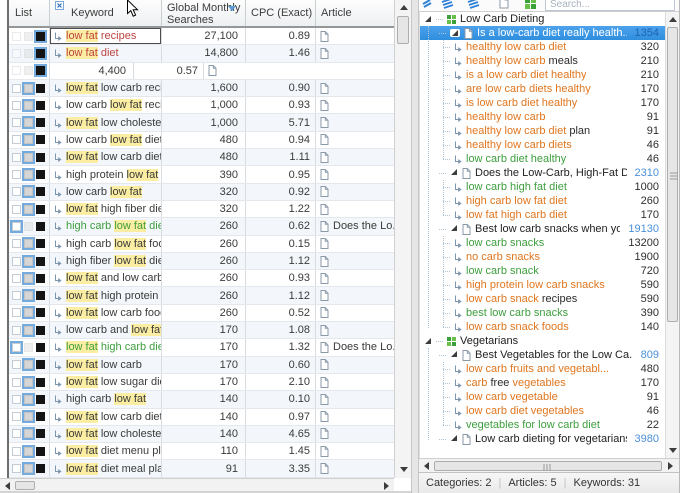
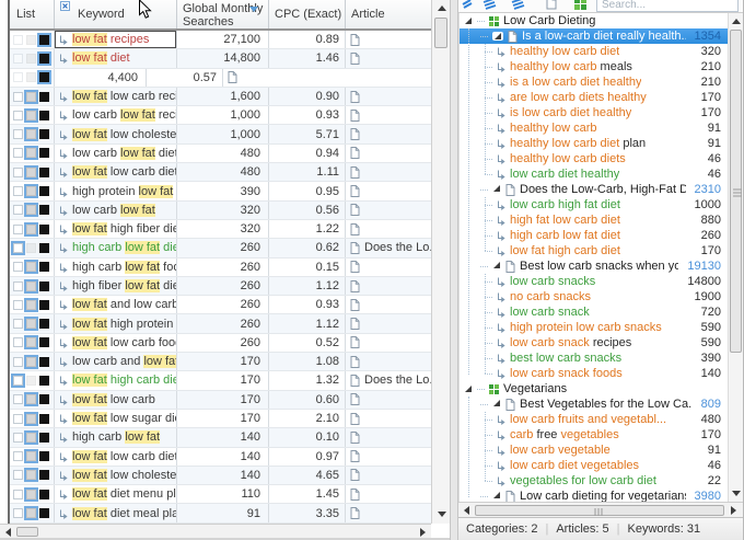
  List
  Keyword
  Global Monthly Searches
  CPC (Exact)
  Article
  low fat recipes
  27,100
  0.89
  low fat diet
  14,800
  1.46
  4,400
  0.57
  low fat low carb rec
  1,600
  0.90
  low carb low fat rec
  1,000
  0.93
  low fat low choleste
  1,000
  5.71
  low carb low fat die
  480
  0.94
  low fat low carb die
  480
  1.11
  high protein low fat
  390
  0.95
  low carb low fat
  320
- 0.92
+ 0.56
  low fat high fiber die
  320
  1.22
  high carb low fat die
  260
  0.62
  Does the Lo
  high carb low fat fo
  260
  0.15
  high fiber low fat die
  260
  1.12
  low fat and low carb
  260
  0.93
  low fat high protein
  260
  1.12
  low fat low carb foo
  260
  0.52
  low carb and low fa
  170
  1.08
  low fat high carb die
  170
  1.32
  Does the Lo
  low fat low carb
  170
  0.60
  low fat low sugar di
  170
  2.10
  high carb low fat
  140
  0.10
  low fat low carb die
  140
  0.97
  low fat low choleste
  140
  4.65
  low fat diet menu pl
  110
  1.45
  low fat diet meal pla
  91
  3.35
  Search...
  Low Carb Dieting
  Is a low-carb diet really health.
  1354
  healthy low carb diet
  320
  healthy low carb meals
  210
  is a low carb diet healthy
  210
  are low carb diets healthy
  170
  is low carb diet healthy
  170
  healthy low carb
  91
  healthy low carb diet plan
  91
  healthy low carb diets
  46
  low carb diet healthy
  46
  Does the Low-Carb, High-Fat D
  2310
  low carb high fat diet
  1000
+ high fat low carb diet
+ 880
  high carb low fat diet
  260
  low fat high carb diet
  170
  Best low carb snacks when yo
  19130
  low carb snacks
- 13200
+ 14800
  no carb snacks
  1900
  low carb snack
  720
  high protein low carb snacks
  590
  low carb snack recipes
  590
  best low carb snacks
  390
  low carb snack foods
  140
  Vegetarians
  Best Vegetables for the Low Ca.
  809
  low carb fruits and vegetabl...
  480
  carb free vegetables
  170
  low carb vegetable
  91
  low carb diet vegetables
  46
  vegetables for low carb diet
  22
  Low carb dieting for vegetarian
  3980
  Categories: 2
  |
  Articles: 5
  |
  Keywords: 31
